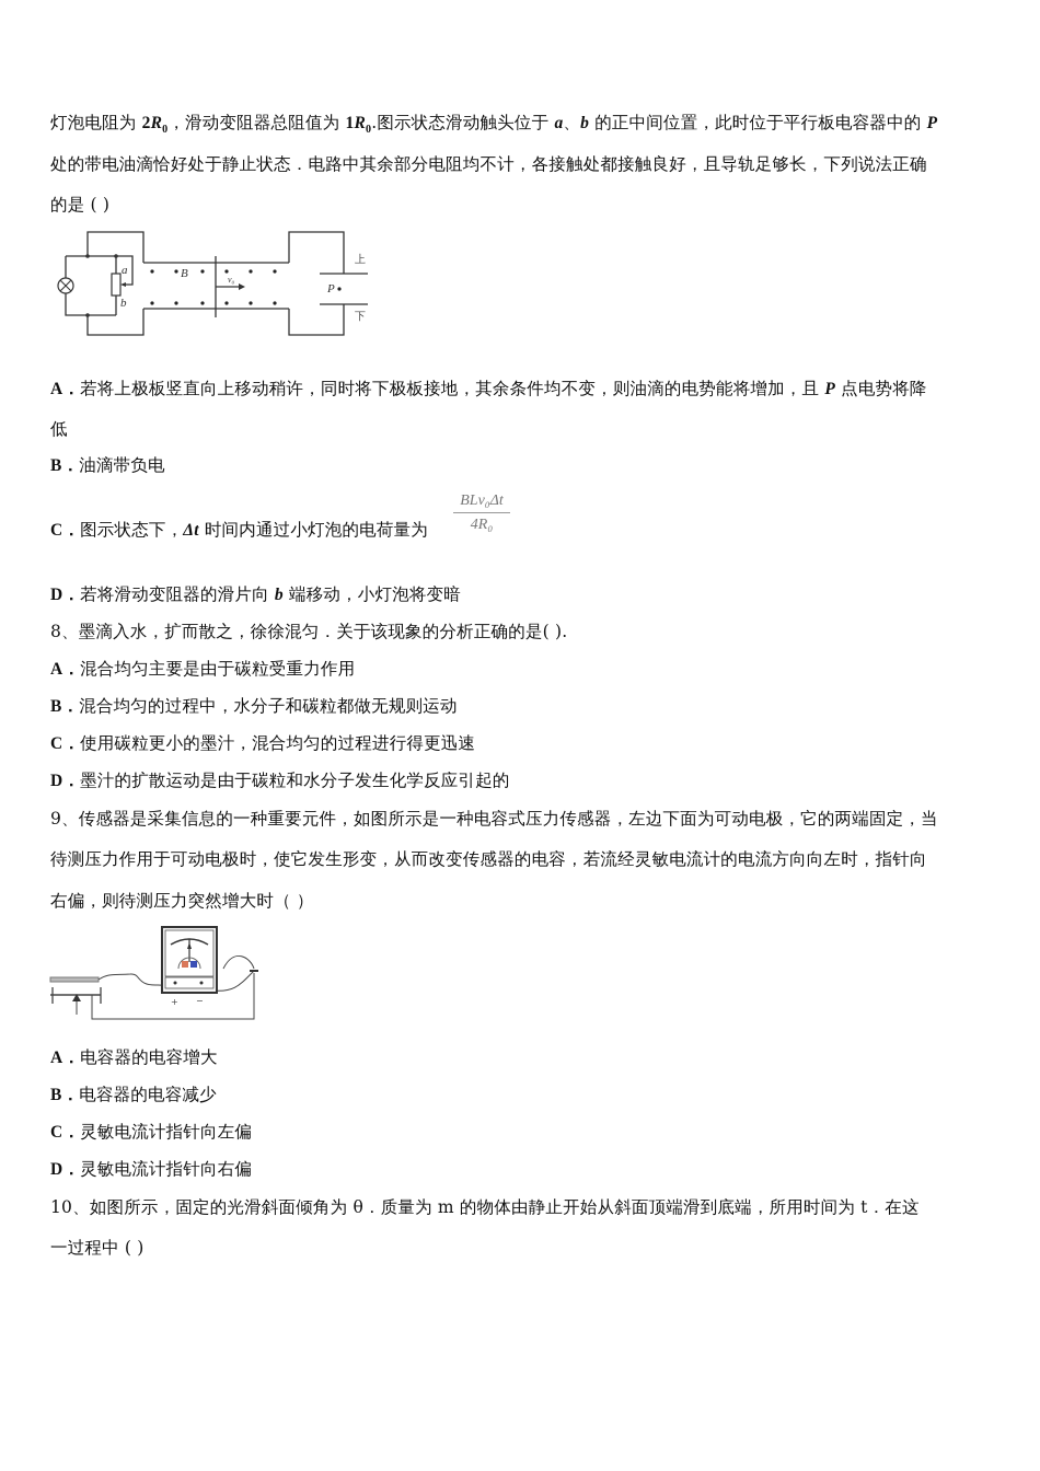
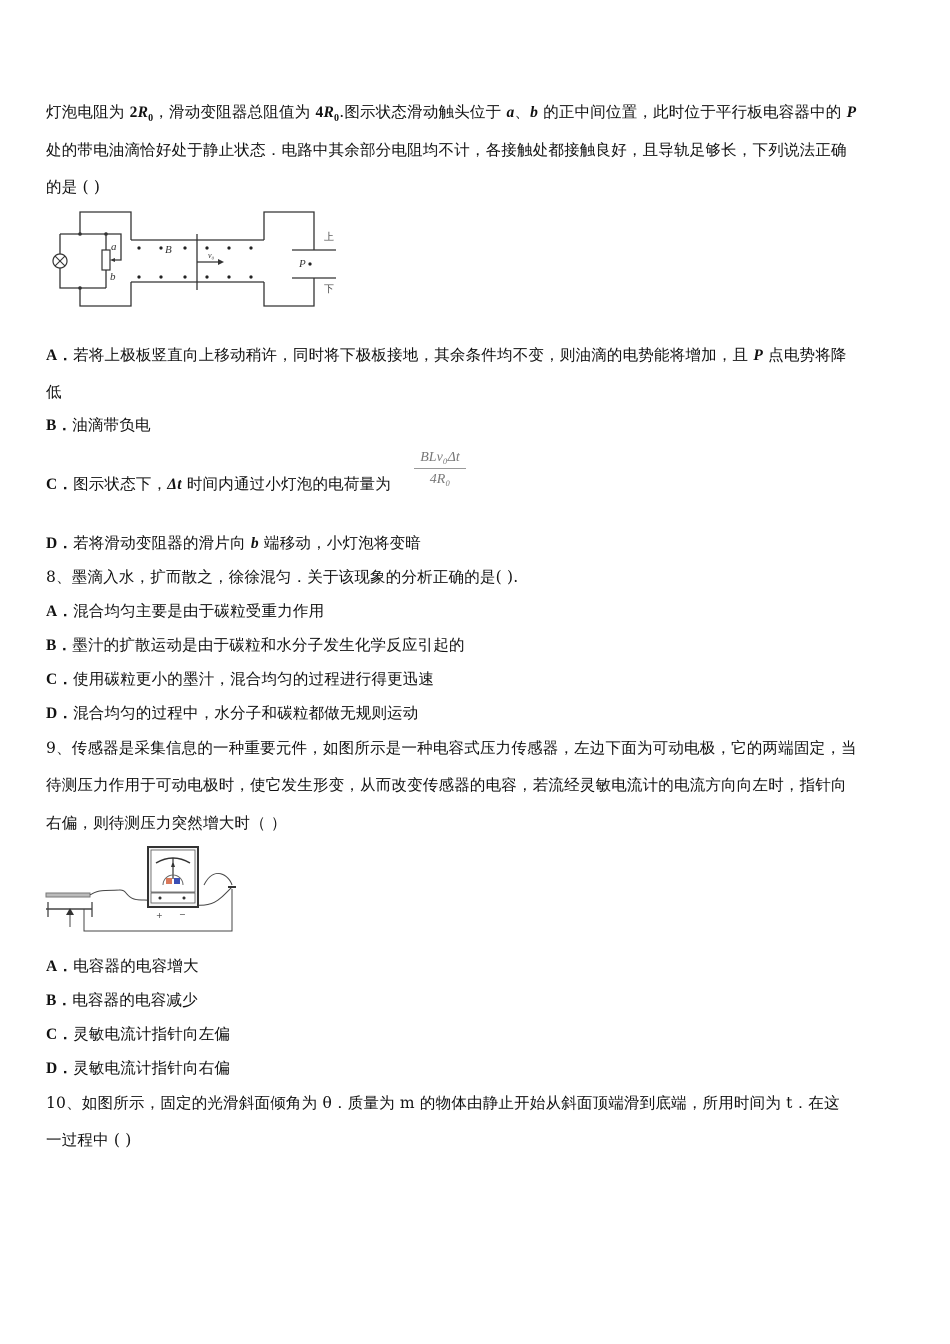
- 灯泡电阻为 2R0，滑动变阻器总阻值为 1R0.图示状态滑动触头位于 a、b 的正中间位置，此时位于平行板电容器中的 P
+ 灯泡电阻为 2R0，滑动变阻器总阻值为 4R0.图示状态滑动触头位于 a、b 的正中间位置，此时位于平行板电容器中的 P
  处的带电油滴恰好处于静止状态．电路中其余部分电阻均不计，各接触处都接触良好，且导轨足够长，下列说法正确
  的是 ( )
  a
  b
  B
  v₀
  P
  上
  下
  A．若将上极板竖直向上移动稍许，同时将下极板接地，其余条件均不变，则油滴的电势能将增加，且 P 点电势将降
  低
  B．油滴带负电
  C．图示状态下，Δt 时间内通过小灯泡的电荷量为
  BLv₀Δt
  4R₀
  D．若将滑动变阻器的滑片向 b 端移动，小灯泡将变暗
  8、墨滴入水，扩而散之，徐徐混匀．关于该现象的分析正确的是( ).
  A．混合均匀主要是由于碳粒受重力作用
- B．混合均匀的过程中，水分子和碳粒都做无规则运动
+ B．墨汁的扩散运动是由于碳粒和水分子发生化学反应引起的
  C．使用碳粒更小的墨汁，混合均匀的过程进行得更迅速
- D．墨汁的扩散运动是由于碳粒和水分子发生化学反应引起的
+ D．混合均匀的过程中，水分子和碳粒都做无规则运动
  9、传感器是采集信息的一种重要元件，如图所示是一种电容式压力传感器，左边下面为可动电极，它的两端固定，当
  待测压力作用于可动电极时，使它发生形变，从而改变传感器的电容，若流经灵敏电流计的电流方向向左时，指针向
  右偏，则待测压力突然增大时（ ）
  +
  −
  A．电容器的电容增大
  B．电容器的电容减少
  C．灵敏电流计指针向左偏
  D．灵敏电流计指针向右偏
  10、如图所示，固定的光滑斜面倾角为 θ．质量为 m 的物体由静止开始从斜面顶端滑到底端，所用时间为 t．在这
  一过程中 ( )
